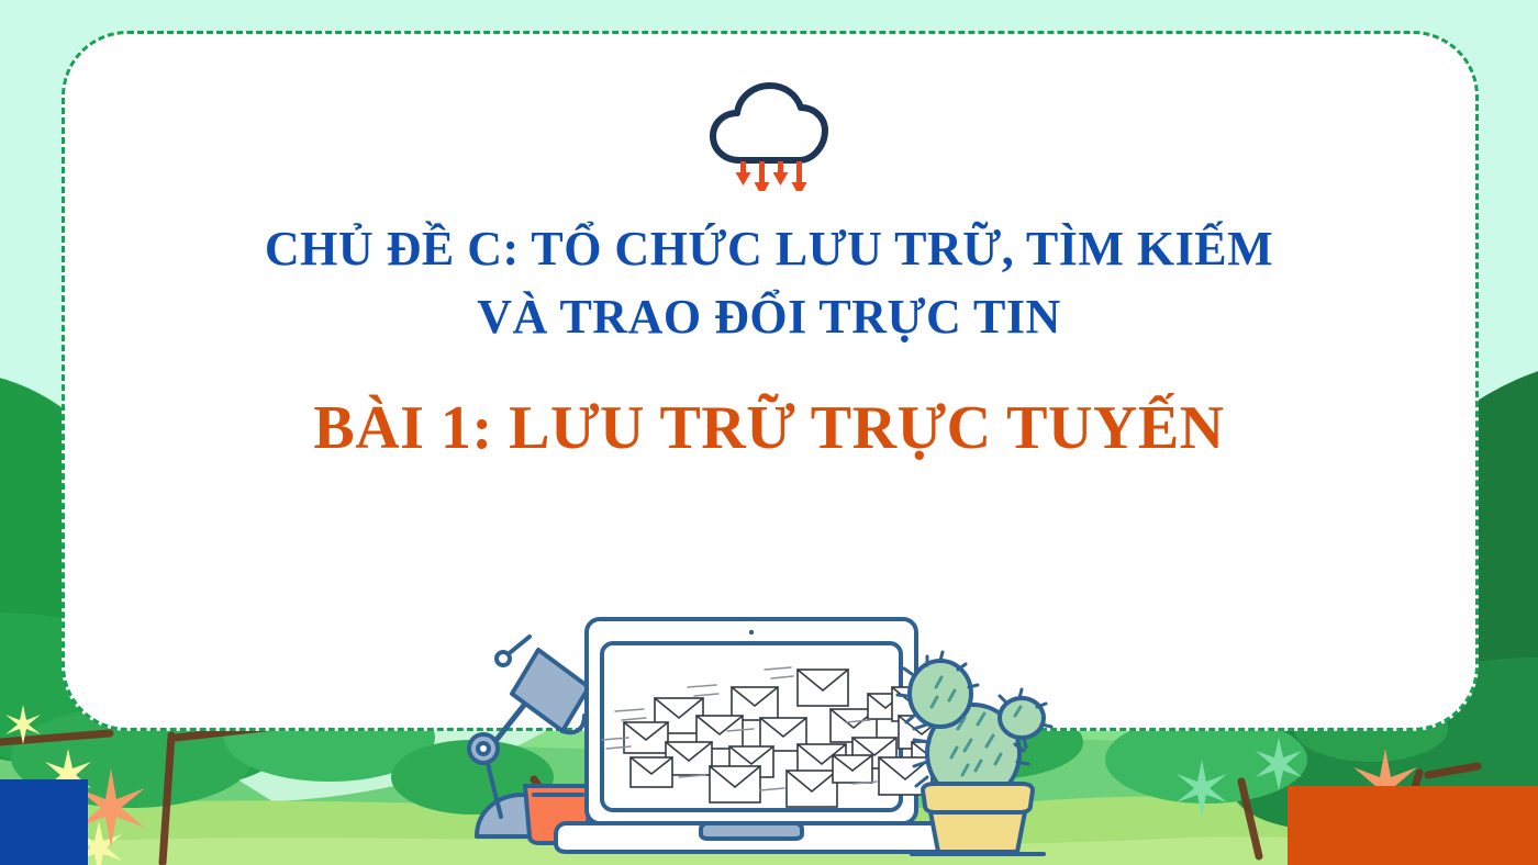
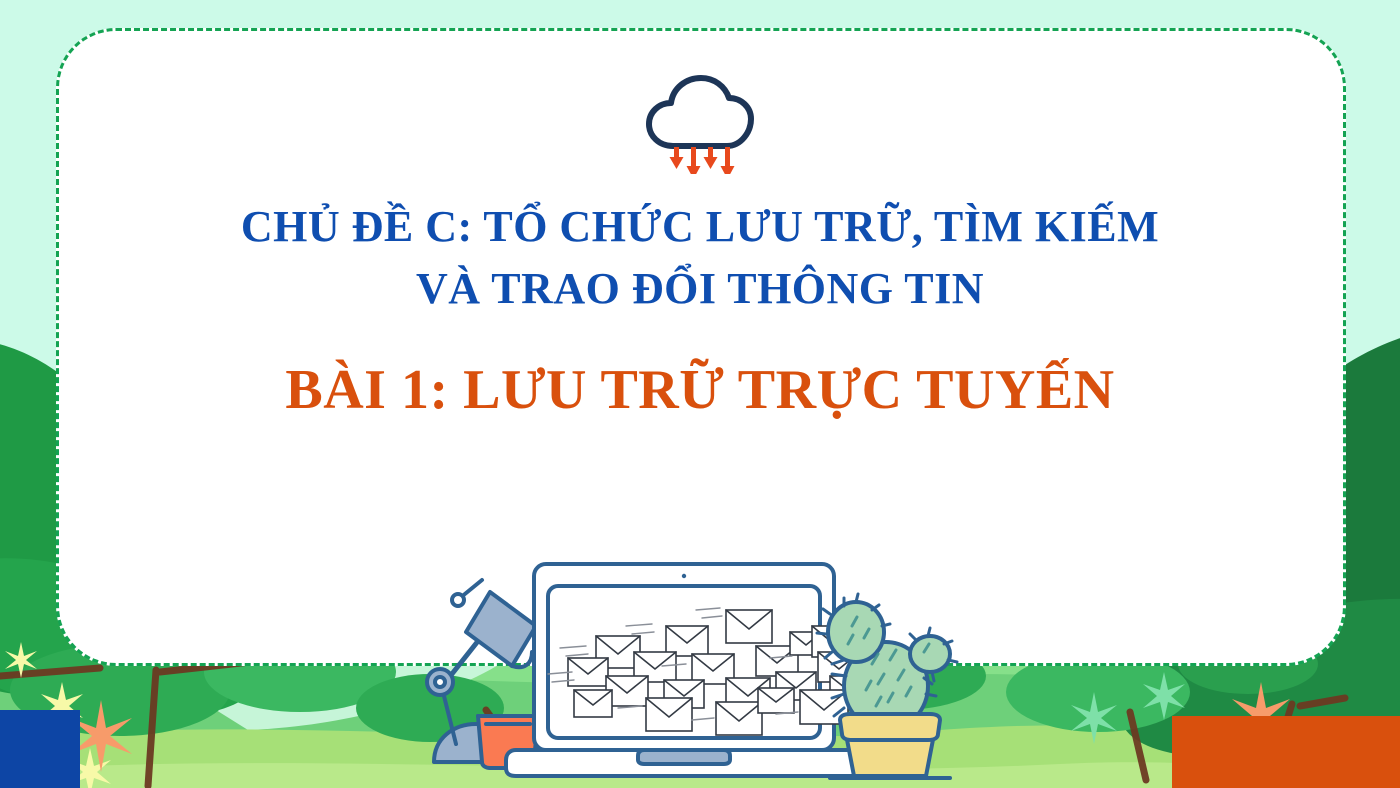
  CHỦ ĐỀ C: TỔ CHỨC LƯU TRỮ, TÌM KIẾM
- VÀ TRAO ĐỔI TRỰC TIN
+ VÀ TRAO ĐỔI THÔNG TIN
  BÀI 1: LƯU TRỮ TRỰC TUYẾN
